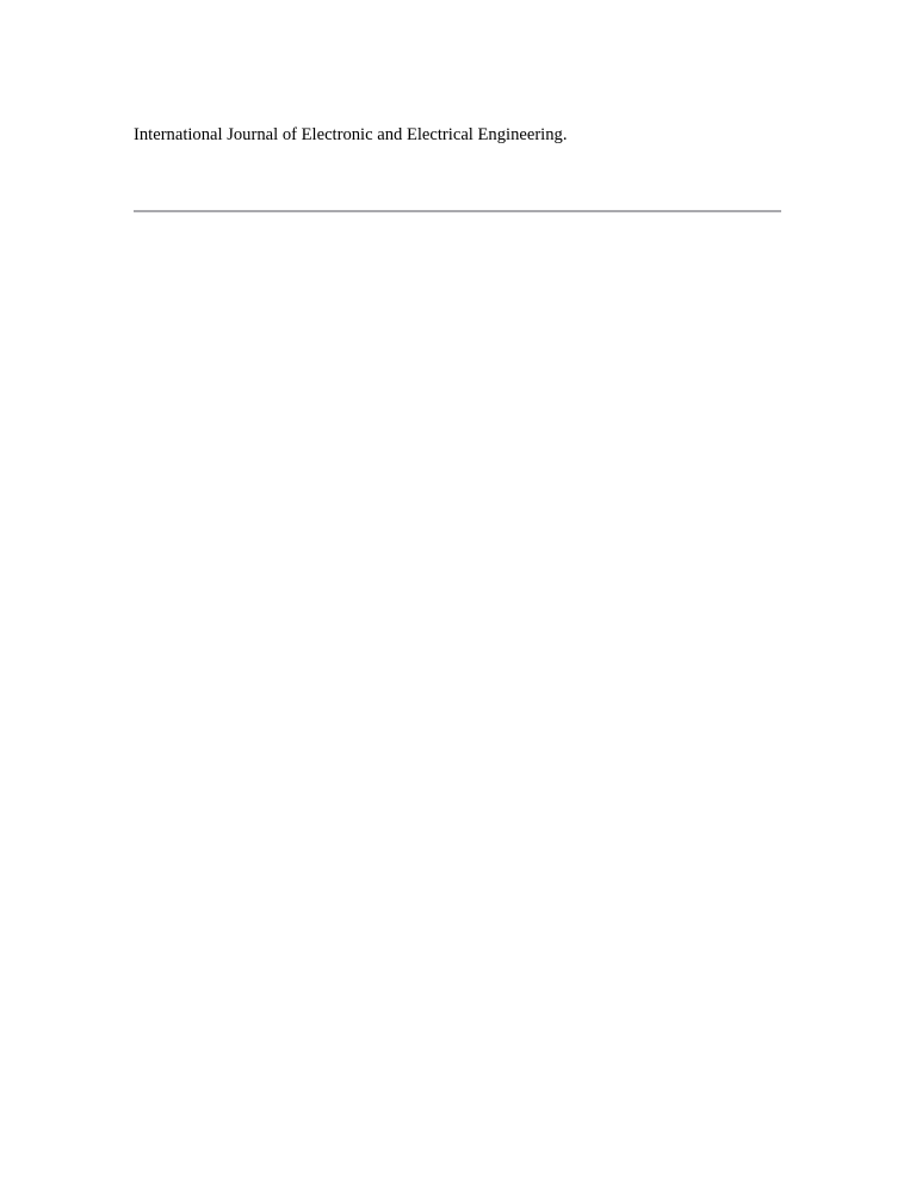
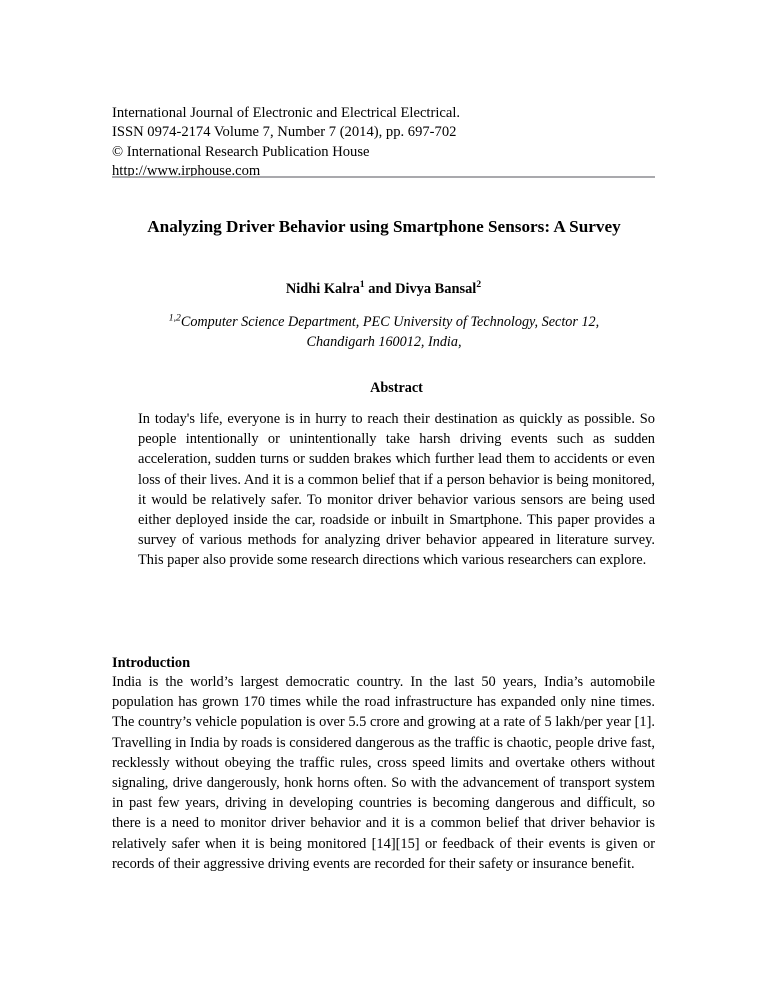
- International Journal of Electronic and Electrical Engineering.
+ International Journal of Electronic and Electrical Electrical.
+ ISSN 0974-2174 Volume 7, Number 7 (2014), pp. 697-702
+ © International Research Publication House
+ http://www.irphouse.com
+ Analyzing Driver Behavior using Smartphone Sensors: A Survey
+ Nidhi Kalra1 and Divya Bansal2
+ 1,2Computer Science Department, PEC University of Technology, Sector 12, Chandigarh 160012, India,
+ Abstract
+ In today's life, everyone is in hurry to reach their destination as quickly as possible. So people intentionally or unintentionally take harsh driving events such as sudden acceleration, sudden turns or sudden brakes which further lead them to accidents or even loss of their lives. And it is a common belief that if a person behavior is being monitored, it would be relatively safer. To monitor driver behavior various sensors are being used either deployed inside the car, roadside or inbuilt in Smartphone. This paper provides a survey of various methods for analyzing driver behavior appeared in literature survey. This paper also provide some research directions which various researchers can explore.
+ Introduction
+ India is the world’s largest democratic country. In the last 50 years, India’s automobile population has grown 170 times while the road infrastructure has expanded only nine times. The country’s vehicle population is over 5.5 crore and growing at a rate of 5 lakh/per year [1]. Travelling in India by roads is considered dangerous as the traffic is chaotic, people drive fast, recklessly without obeying the traffic rules, cross speed limits and overtake others without signaling, drive dangerously, honk horns often. So with the advancement of transport system in past few years, driving in developing countries is becoming dangerous and difficult, so there is a need to monitor driver behavior and it is a common belief that driver behavior is relatively safer when it is being monitored [14][15] or feedback of their events is given or records of their aggressive driving events are recorded for their safety or insurance benefit.
